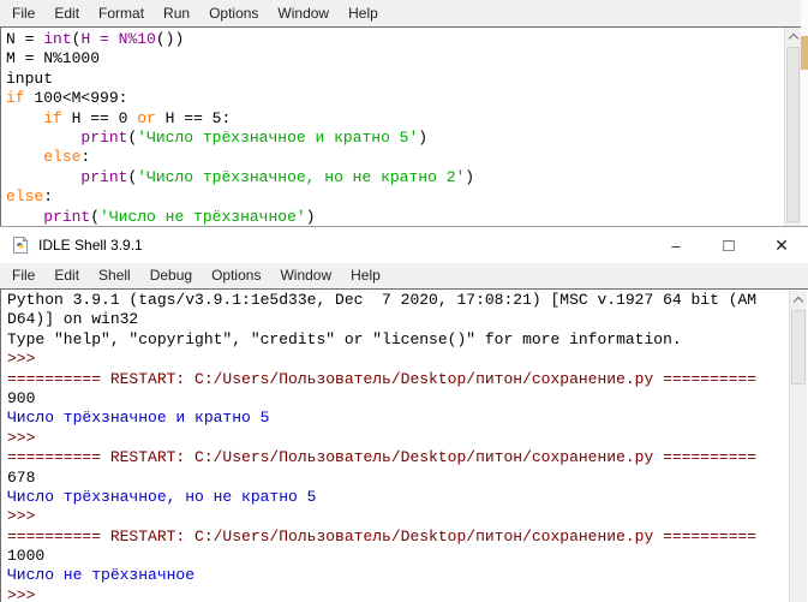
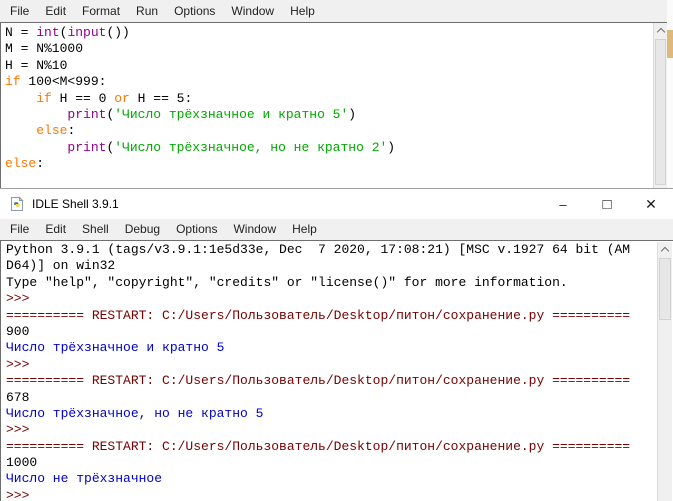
  File
  Edit
  Format
  Run
  Options
  Window
  Help
- N = int(H = N%10())
+ N = int(input())
  M = N%1000
- input
+ H = N%10
  if 100<M<999:
  if H == 0 or H == 5:
  print('Число трёхзначное и кратно 5')
  else:
  print('Число трёхзначное, но не кратно 2')
  else:
- print('Число не трёхзначное')
  IDLE Shell 3.9.1
  –
  □
  ✕
  File
  Edit
  Shell
  Debug
  Options
  Window
  Help
  Python 3.9.1 (tags/v3.9.1:1e5d33e, Dec 7 2020, 17:08:21) [MSC v.1927 64 bit (AM
  D64)] on win32
  Type "help", "copyright", "credits" or "license()" for more information.
  >>>
  ========== RESTART: C:/Users/Пользователь/Desktop/питон/сохранение.py ==========
  900
  Число трёхзначное и кратно 5
  >>>
  ========== RESTART: C:/Users/Пользователь/Desktop/питон/сохранение.py ==========
  678
  Число трёхзначное, но не кратно 5
  >>>
  ========== RESTART: C:/Users/Пользователь/Desktop/питон/сохранение.py ==========
  1000
  Число не трёхзначное
  >>>
